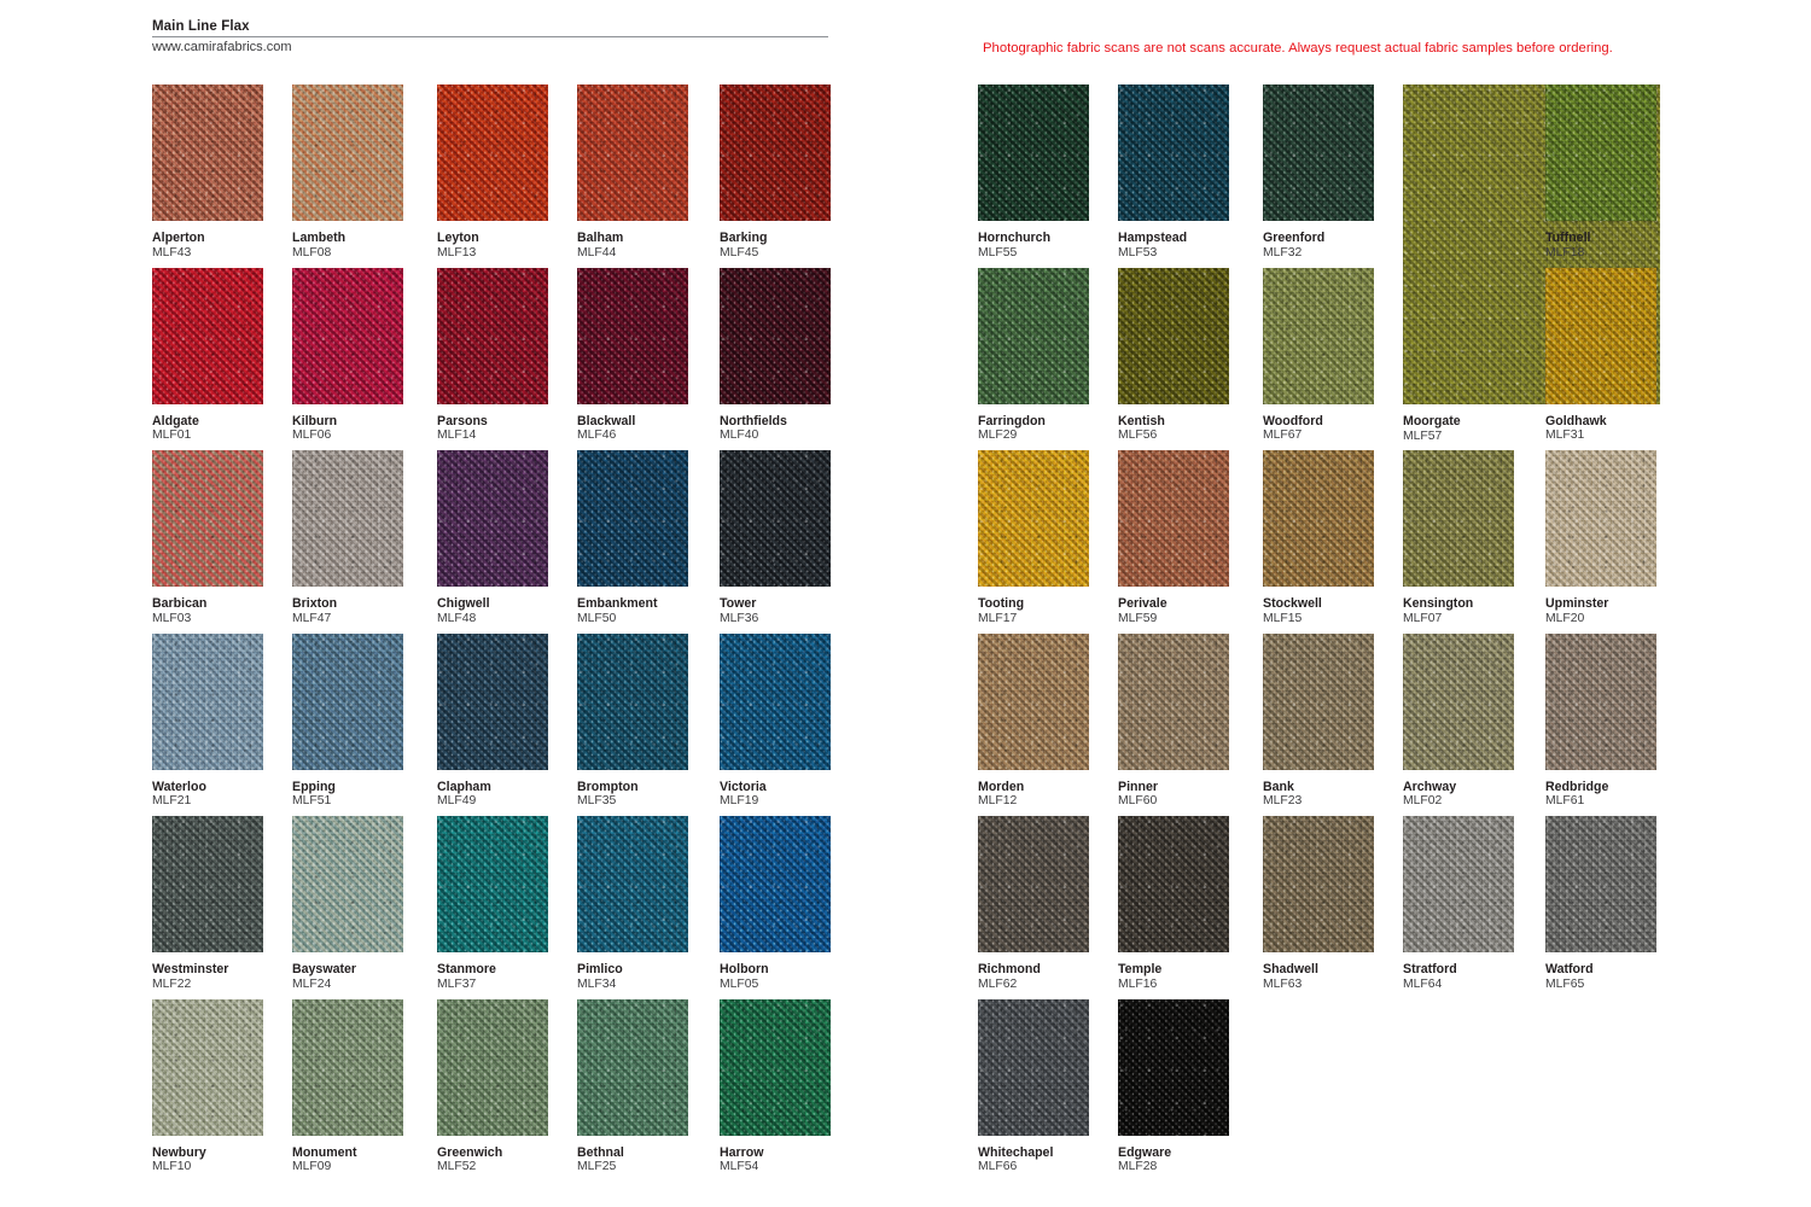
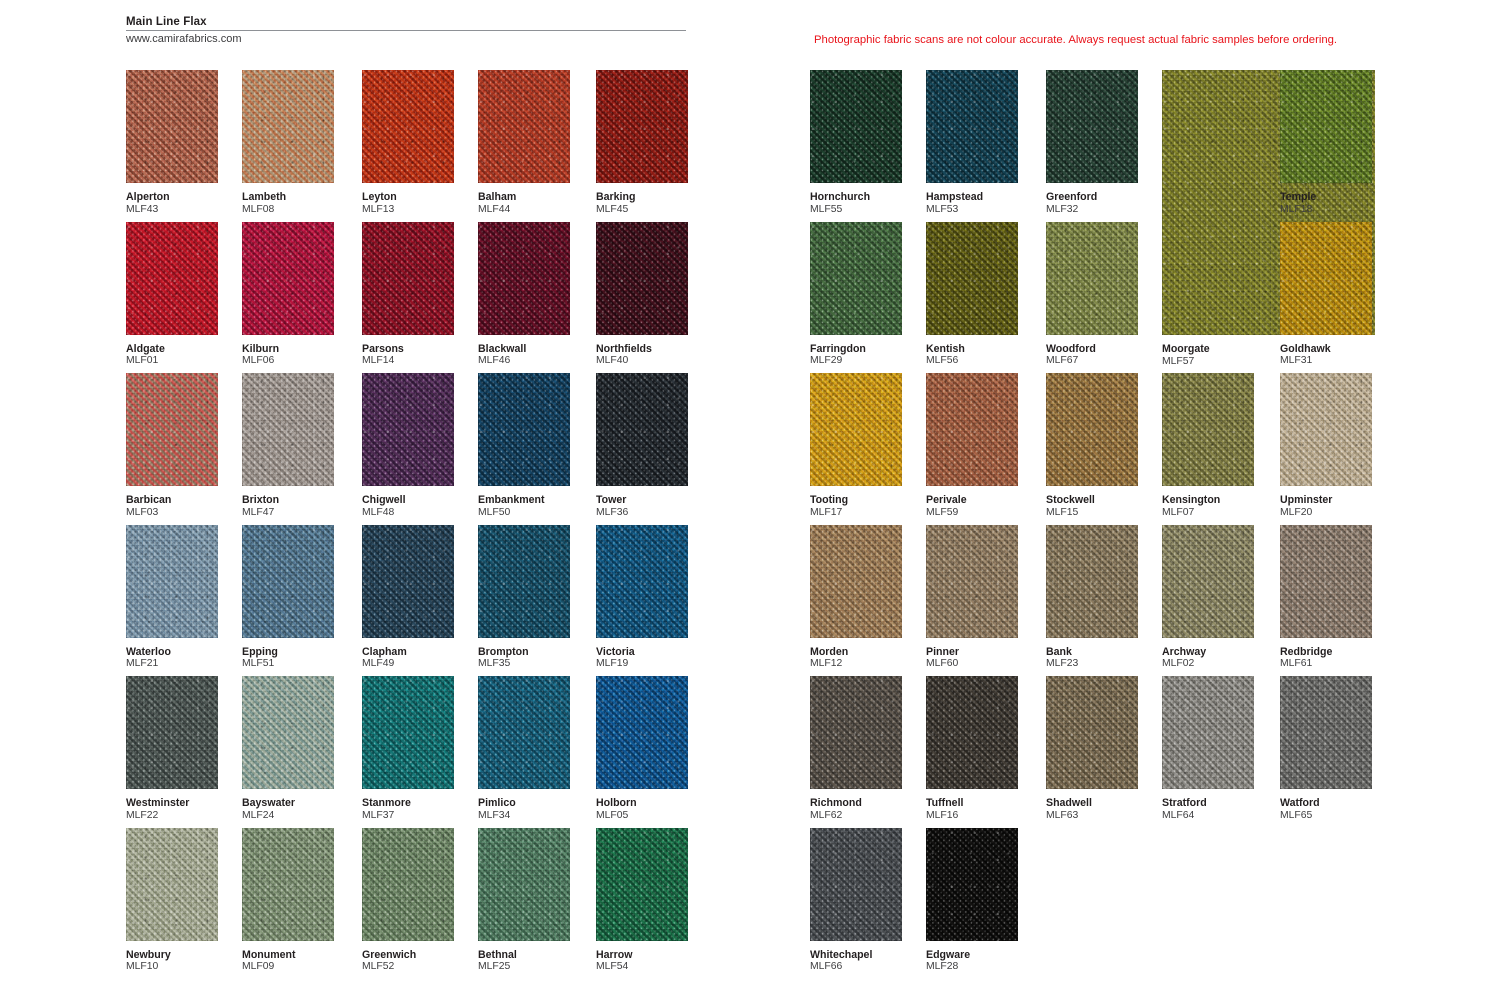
  Main Line Flax
  www.camirafabrics.com
- Photographic fabric scans are not scans accurate. Always request actual fabric samples before ordering.
+ Photographic fabric scans are not colour accurate. Always request actual fabric samples before ordering.
  Alperton
  MLF43
  Lambeth
  MLF08
  Leyton
  MLF13
  Balham
  MLF44
  Barking
  MLF45
  Aldgate
  MLF01
  Kilburn
  MLF06
  Parsons
  MLF14
  Blackwall
  MLF46
  Northfields
  MLF40
  Barbican
  MLF03
  Brixton
  MLF47
  Chigwell
  MLF48
  Embankment
  MLF50
  Tower
  MLF36
  Waterloo
  MLF21
  Epping
  MLF51
  Clapham
  MLF49
  Brompton
  MLF35
  Victoria
  MLF19
  Westminster
  MLF22
  Bayswater
  MLF24
  Stanmore
  MLF37
  Pimlico
  MLF34
  Holborn
  MLF05
  Newbury
  MLF10
  Monument
  MLF09
  Greenwich
  MLF52
  Bethnal
  MLF25
  Harrow
  MLF54
  Hornchurch
  MLF55
  Hampstead
  MLF53
  Greenford
  MLF32
  Moorgate
  MLF57
- Tuffnell
+ Temple
  MLF18
  Farringdon
  MLF29
  Kentish
  MLF56
  Woodford
  MLF67
  Goldhawk
  MLF31
  Tooting
  MLF17
  Perivale
  MLF59
  Stockwell
  MLF15
  Kensington
  MLF07
  Upminster
  MLF20
  Morden
  MLF12
  Pinner
  MLF60
  Bank
  MLF23
  Archway
  MLF02
  Redbridge
  MLF61
  Richmond
  MLF62
- Temple
+ Tuffnell
  MLF16
  Shadwell
  MLF63
  Stratford
  MLF64
  Watford
  MLF65
  Whitechapel
  MLF66
  Edgware
  MLF28
